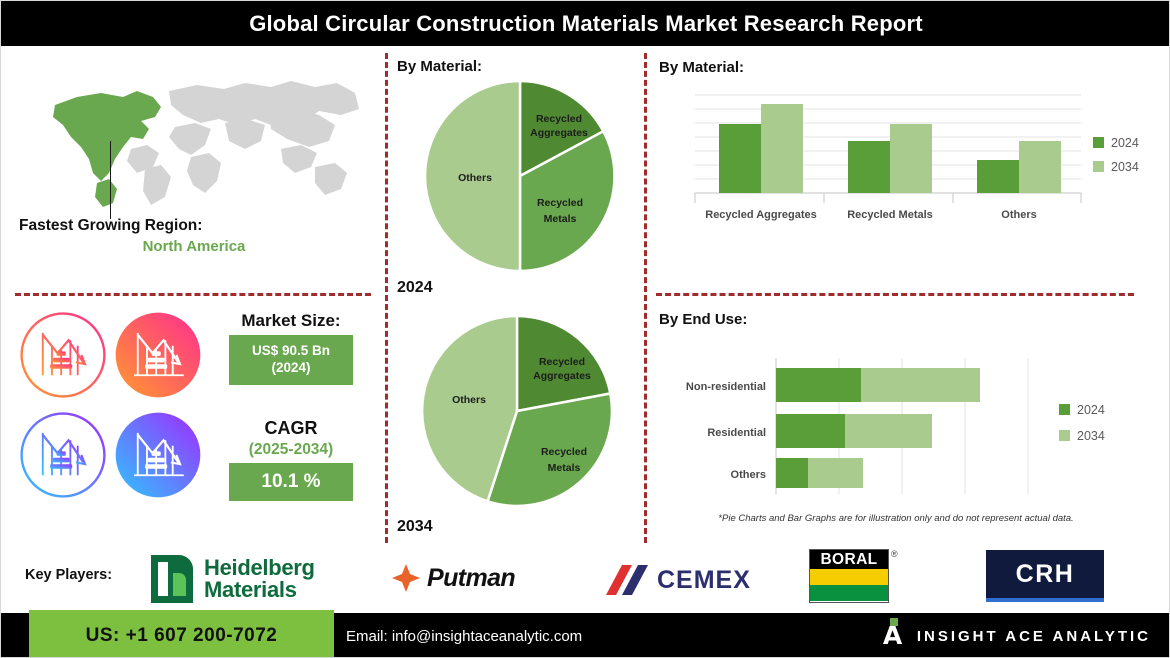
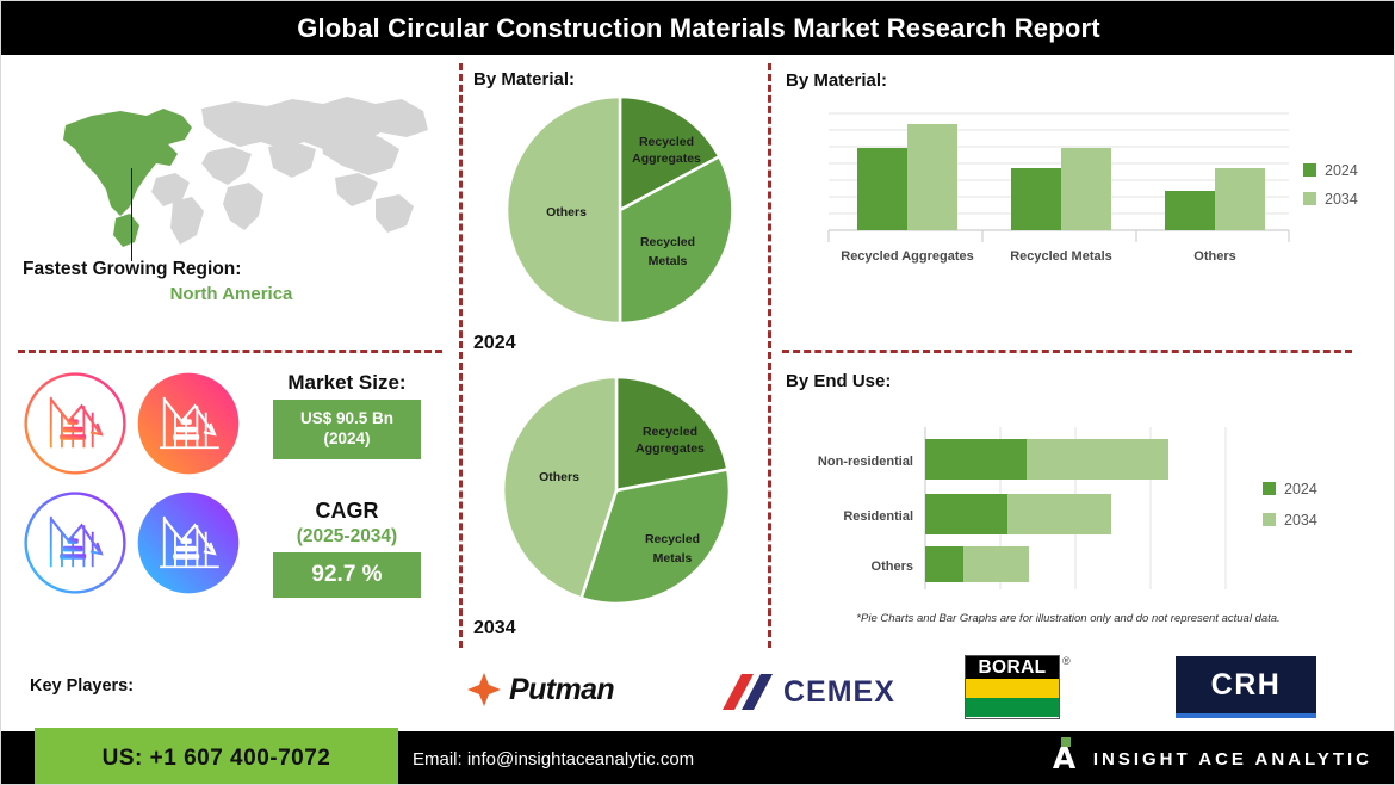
  Global Circular Construction Materials Market Research Report
  Fastest Growing Region:
  North America
  Market Size:
  US$ 90.5 Bn
  (2024)
  CAGR
  (2025-2034)
- 10.1 %
+ 92.7 %
  By Material:
  Recycled
  Aggregates
  Recycled
  Metals
  Others
  2024
  Recycled
  Aggregates
  Recycled
  Metals
  Others
  2034
  By Material:
  Recycled Aggregates
  Recycled Metals
  Others
  2024
  2034
  By End Use:
  Non-residential
  Residential
  Others
  2024
  2034
  *Pie Charts and Bar Graphs are for illustration only and do not represent actual data.
  Key Players:
- Heidelberg
- Materials
  Putman
  CEMEX
  BORAL
  ®
  CRH
- US: +1 607 200-7072
+ US: +1 607 400-7072
  Email: info@insightaceanalytic.com
  A
  INSIGHT ACE ANALYTIC
